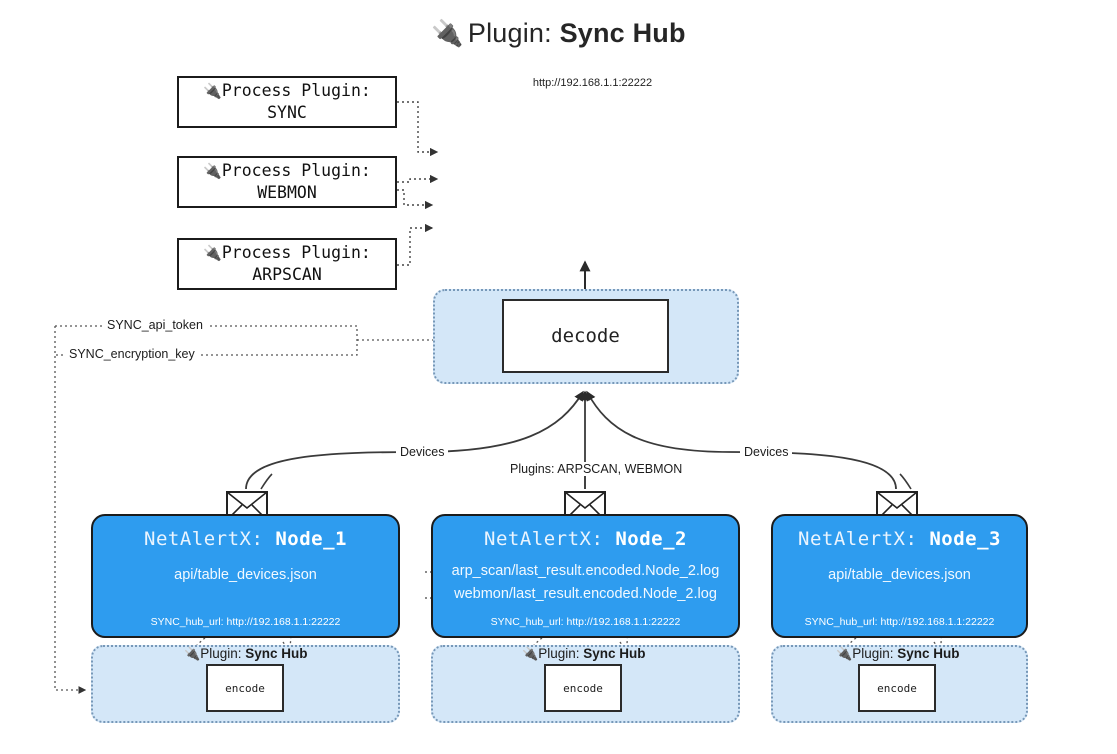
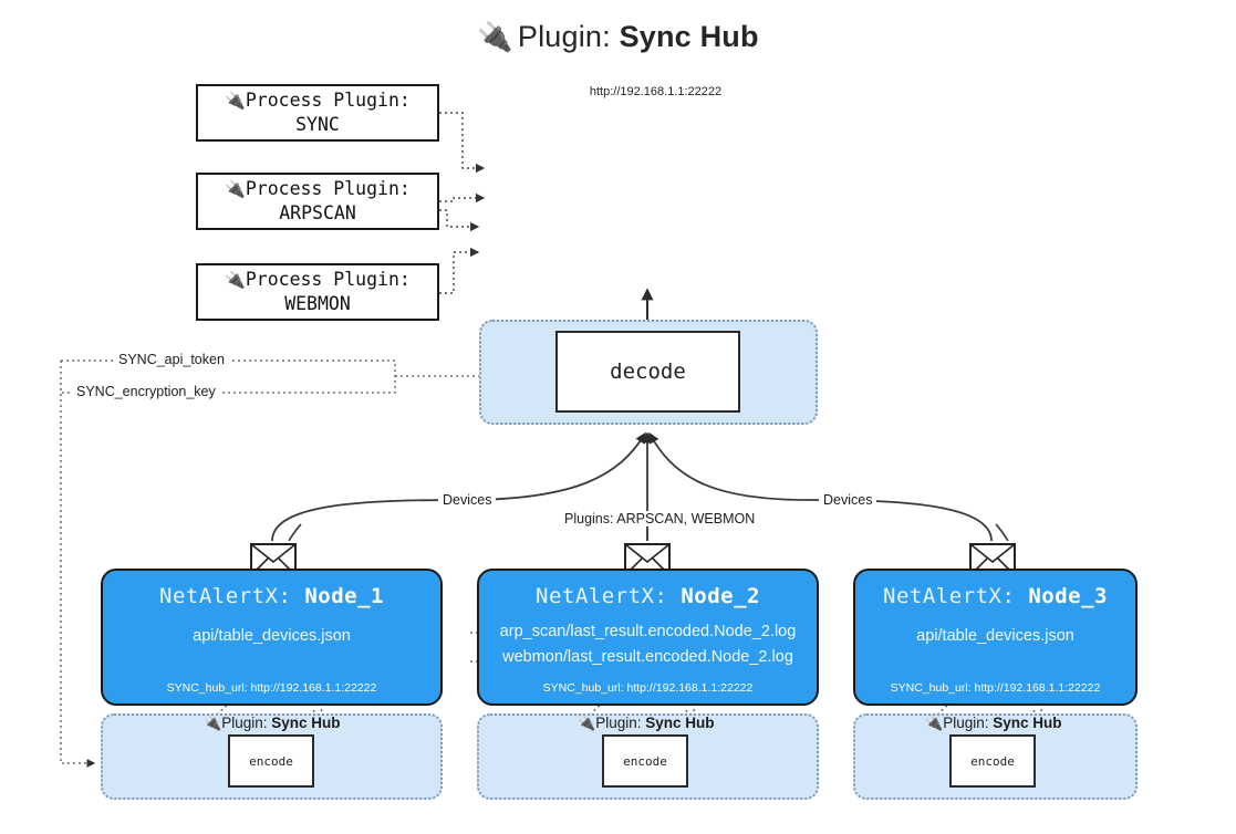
  🔌 Plugin: Sync Hub
  http://192.168.1.1:22222
  🔌Process Plugin:
  SYNC
  🔌Process Plugin:
- WEBMON
+ ARPSCAN
  🔌Process Plugin:
- ARPSCAN
+ WEBMON
  SYNC_api_token
  SYNC_encryption_key
  decode
  Devices
  Devices
  Plugins: ARPSCAN, WEBMON
  NetAlertX: Node_1
  api/table_devices.json
  SYNC_hub_url: http://192.168.1.1:22222
  NetAlertX: Node_2
  arp_scan/last_result.encoded.Node_2.log
  webmon/last_result.encoded.Node_2.log
  SYNC_hub_url: http://192.168.1.1:22222
  NetAlertX: Node_3
  api/table_devices.json
  SYNC_hub_url: http://192.168.1.1:22222
  🔌Plugin: Sync Hub
  encode
  🔌Plugin: Sync Hub
  encode
  🔌Plugin: Sync Hub
  encode
